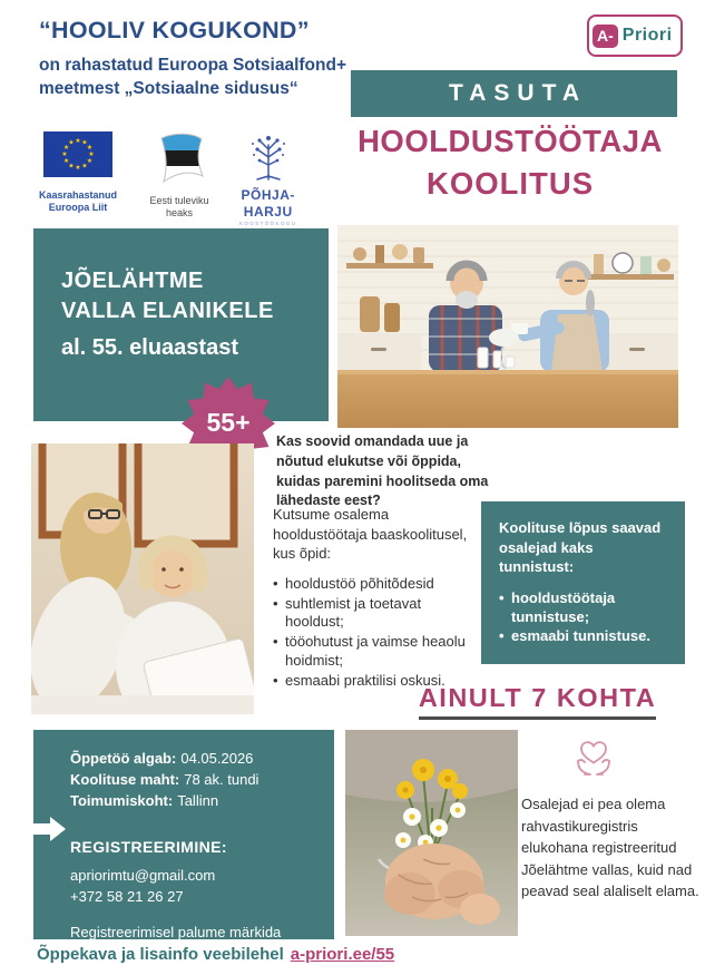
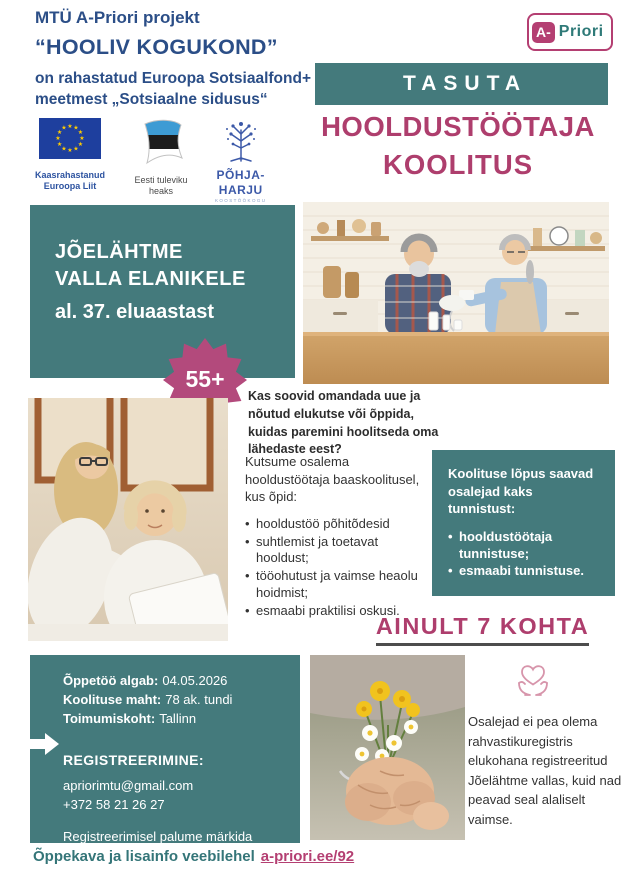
+ MTÜ A-Priori projekt
  “HOOLIV KOGUKOND”
  on rahastatud Euroopa Sotsiaalfond+
  meetmest „Sotsiaalne sidusus“
  Kaasrahastanud Euroopa Liit
  Eesti tuleviku heaks
  PÕHJA-
  HARJU
  A-
  Priori
  TASUTA
  HOOLDUSTÖÖTAJA
  KOOLITUS
  JÕELÄHTME
  VALLA ELANIKELE
- al. 55. eluaastast
+ al. 37. eluaastast
  55+
  Kas soovid omandada uue ja nõutud elukutse või õppida, kuidas paremini hoolitseda oma lähedaste eest?
  Kutsume osalema hooldustöötaja baaskoolitusel, kus õpid:
  hooldustöö põhitõdesid
  suhtlemist ja toetavat hooldust;
  tööohutust ja vaimse heaolu hoidmist;
  esmaabi praktilisi oskusi.
  Koolituse lõpus saavad osalejad kaks tunnistust:
  hooldustöötaja tunnistuse;
  esmaabi tunnistuse.
  AINULT 7 KOHTA
  Õppetöö algab: 04.05.2026
  Koolituse maht: 78 ak. tundi
  Toimumiskoht: Tallinn
  REGISTREERIMINE:
  apriorimtu@gmail.com
  +372 58 21 26 27
  Registreerimisel palume märkida kood HOOLIV55
- Osalejad ei pea olema rahvastikuregistris elukohana registreeritud Jõelähtme vallas, kuid nad peavad seal alaliselt elama.
+ Osalejad ei pea olema rahvastikuregistris elukohana registreeritud Jõelähtme vallas, kuid nad peavad seal alaliselt vaimse.
- Õppekava ja lisainfo veebilehel a-priori.ee/55
+ Õppekava ja lisainfo veebilehel a-priori.ee/92
